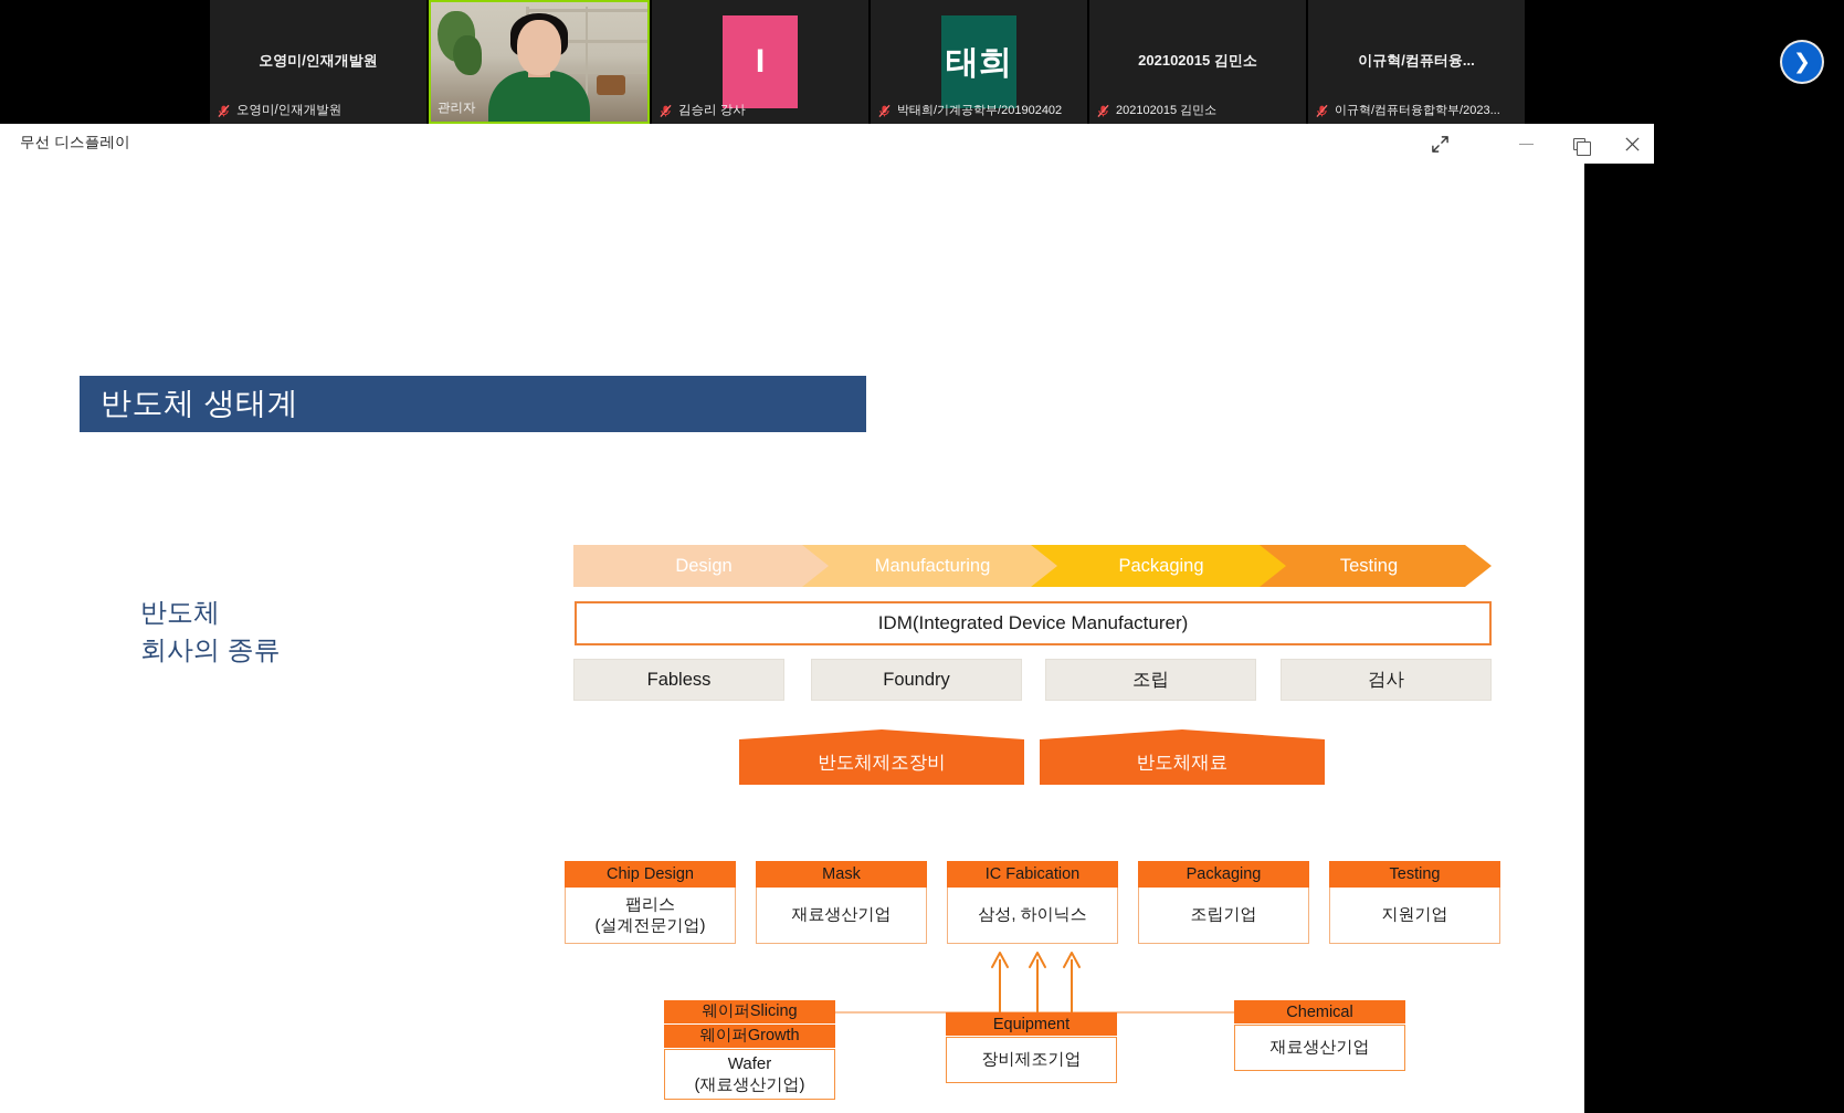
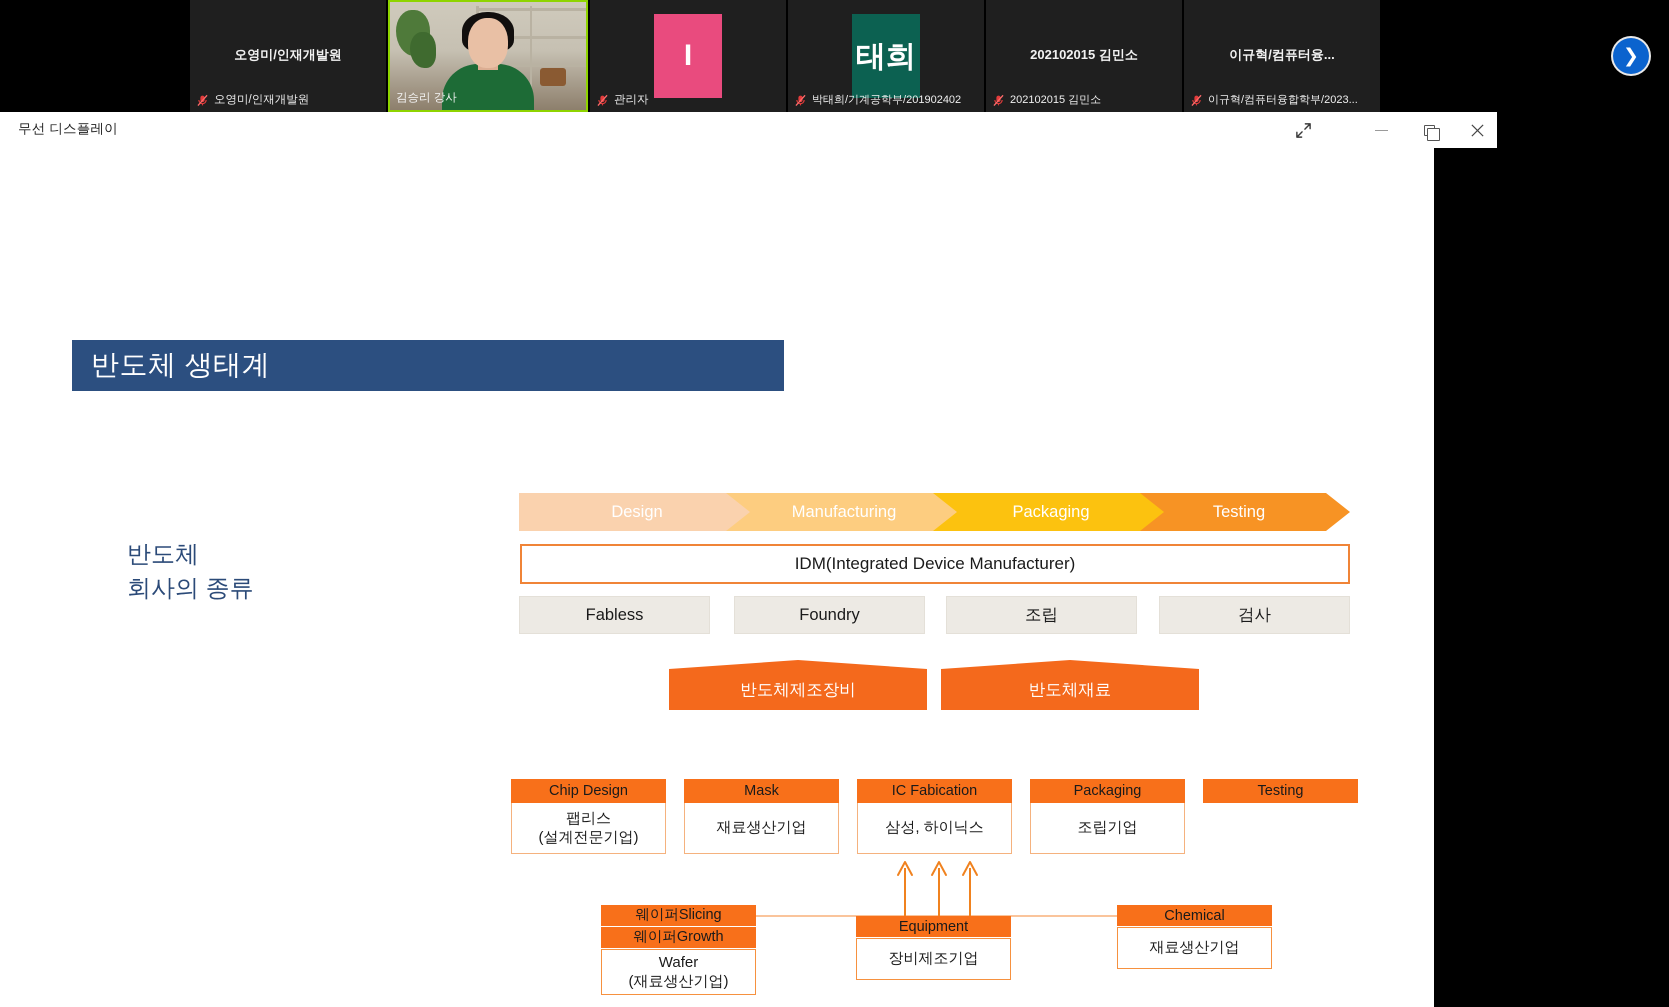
  오영미/인재개발원
  오영미/인재개발원
- 관리자
+ 김승리 강사
  I
- 김승리 강사
+ 관리자
  태희
  박태희/기계공학부/201902402
  202102015 김민소
  202102015 김민소
  이규혁/컴퓨터융...
  이규혁/컴퓨터융합학부/2023...
  ❯
  무선 디스플레이
  반도체 생태계
  반도체
  회사의 종류
  Design
  Manufacturing
  Packaging
  Testing
  IDM(Integrated Device Manufacturer)
  Fabless
  Foundry
  조립
  검사
  반도체제조장비
  반도체재료
  Chip Design
  팹리스
  (설계전문기업)
  Mask
  재료생산기업
  IC Fabication
  삼성, 하이닉스
  Packaging
  조립기업
  Testing
- 지원기업
  웨이퍼Slicing
  웨이퍼Growth
  Wafer
  (재료생산기업)
  Equipment
  장비제조기업
  Chemical
  재료생산기업
